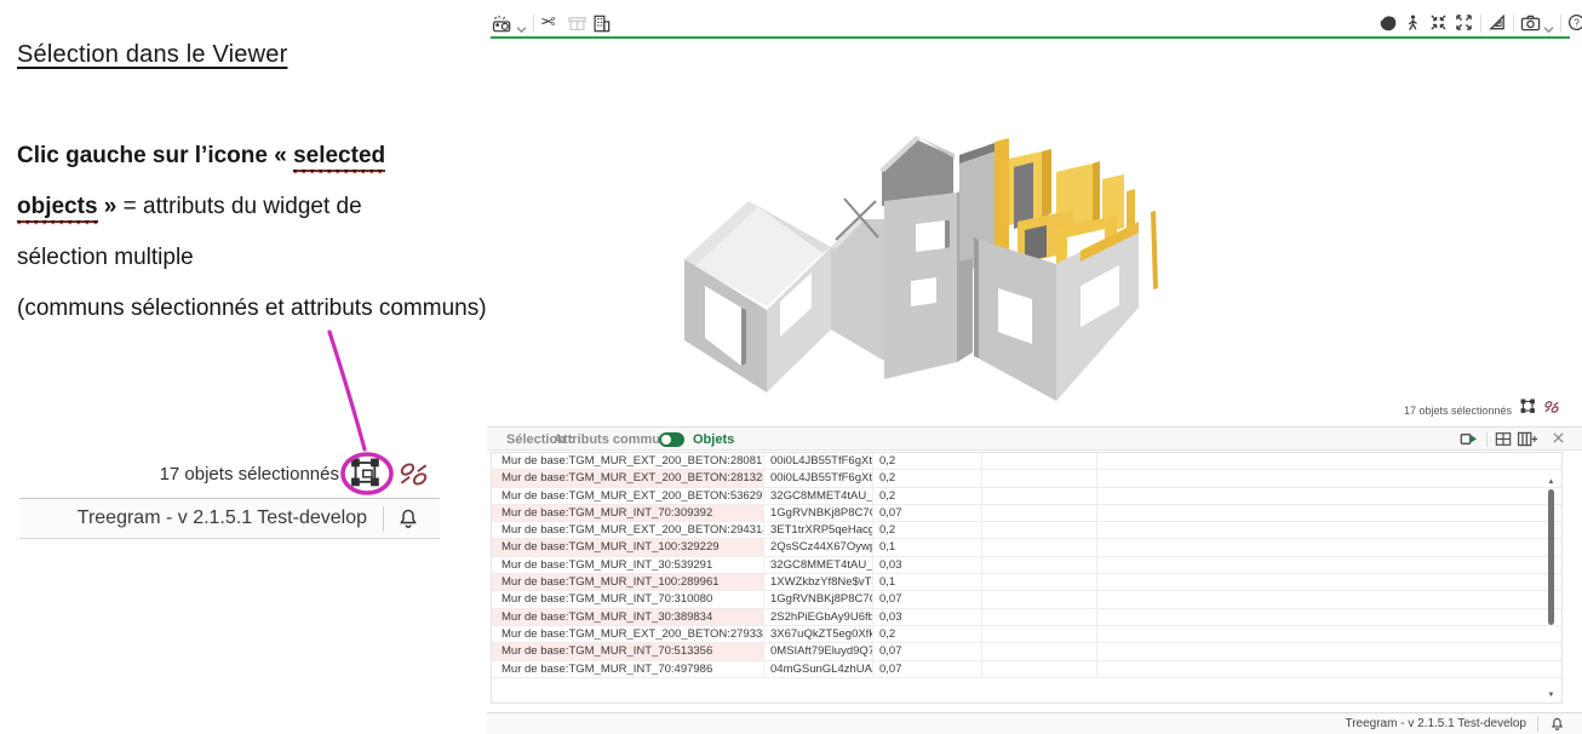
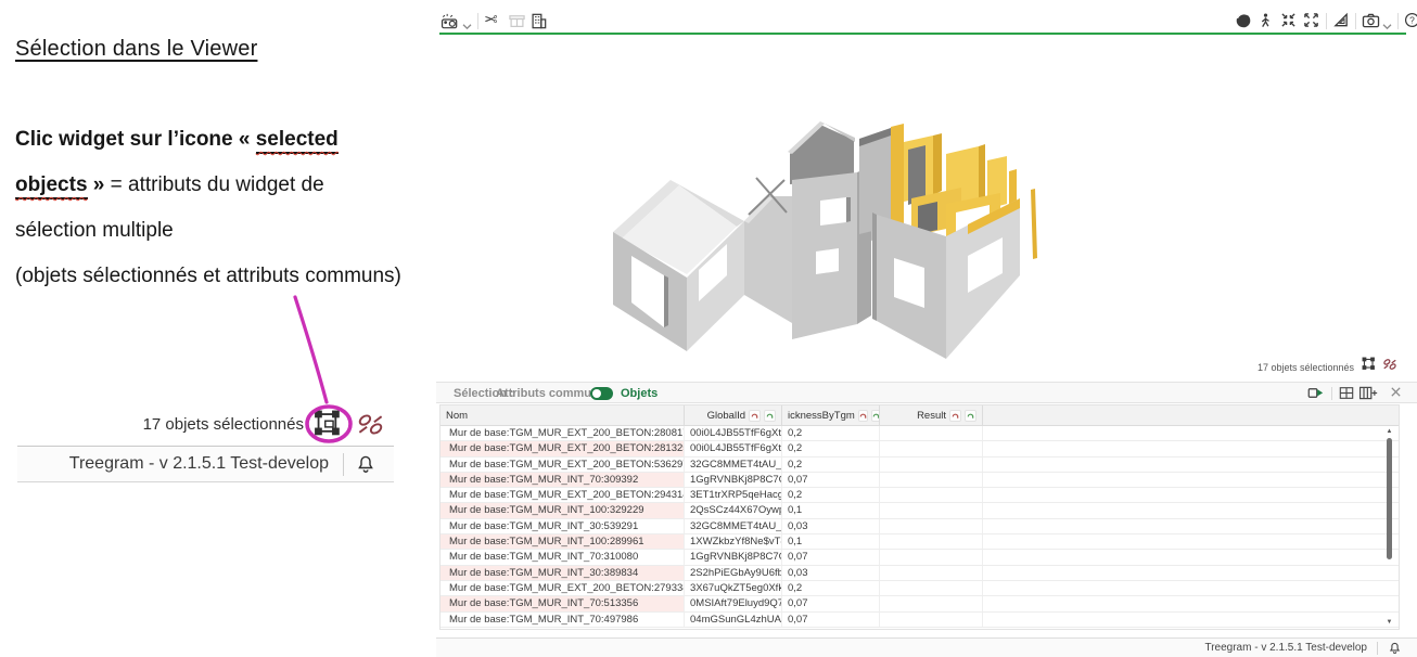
  Sélection dans le Viewer
- Clic gauche sur l’icone « selected
+ Clic widget sur l’icone « selected
  objects » = attributs du widget de
  sélection multiple
- (communs sélectionnés et attributs communs)
+ (objets sélectionnés et attributs communs)
  17 objets sélectionnés
  Treegram - v 2.1.5.1 Test-develop
  ?
  17 objets sélectionnés
  Sélection :
  Attributs commu
  Objets
+ Nom
+ GlobalId
+ icknessByTgm
+ Result
  Mur de base:TGM_MUR_EXT_200_BETON:28081
  00i0L4JB55TfF6gXt
  0,2
  Mur de base:TGM_MUR_EXT_200_BETON:28132
  00i0L4JB55TfF6gXt
  0,2
  Mur de base:TGM_MUR_EXT_200_BETON:53629
  32GC8MMET4tAU_
  0,2
  Mur de base:TGM_MUR_INT_70:309392
  1GgRVNBKj8P8C7
  0,07
  Mur de base:TGM_MUR_EXT_200_BETON:29431
  3ET1trXRP5qeHacg
  0,2
  Mur de base:TGM_MUR_INT_100:329229
  2QsSCz44X67Oywp
  0,1
  Mur de base:TGM_MUR_INT_30:539291
  32GC8MMET4tAU_
  0,03
  Mur de base:TGM_MUR_INT_100:289961
  1XWZkbzYf8Ne$vT
  0,1
  Mur de base:TGM_MUR_INT_70:310080
  1GgRVNBKj8P8C7
  0,07
  Mur de base:TGM_MUR_INT_30:389834
  2S2hPiEGbAy9U6fb
  0,03
  Mur de base:TGM_MUR_EXT_200_BETON:27933
  3X67uQkZT5eg0Xfk
  0,2
  Mur de base:TGM_MUR_INT_70:513356
  0MSIAft79Eluyd9Q7
  0,07
  Mur de base:TGM_MUR_INT_70:497986
  04mGSunGL4zhUA
  0,07
  Treegram - v 2.1.5.1 Test-develop
